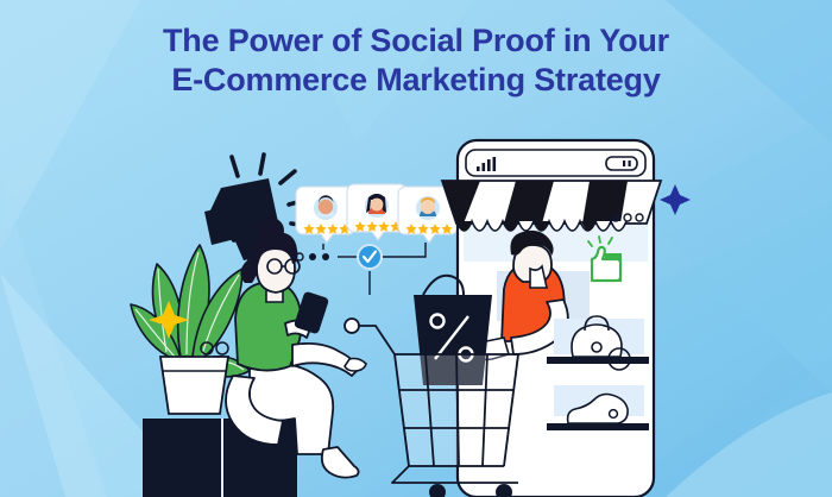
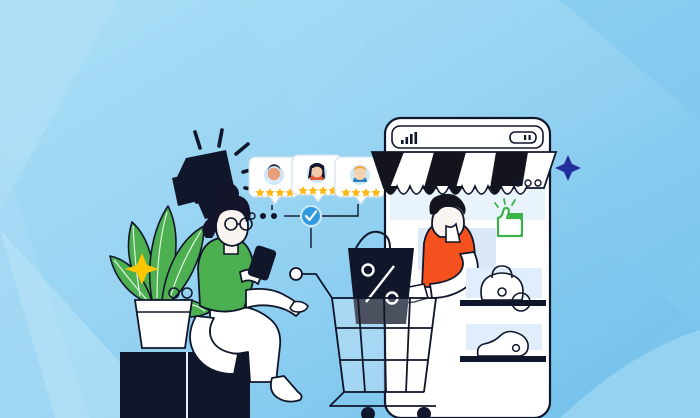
- The Power of Social Proof in Your
- E-Commerce Marketing Strategy
